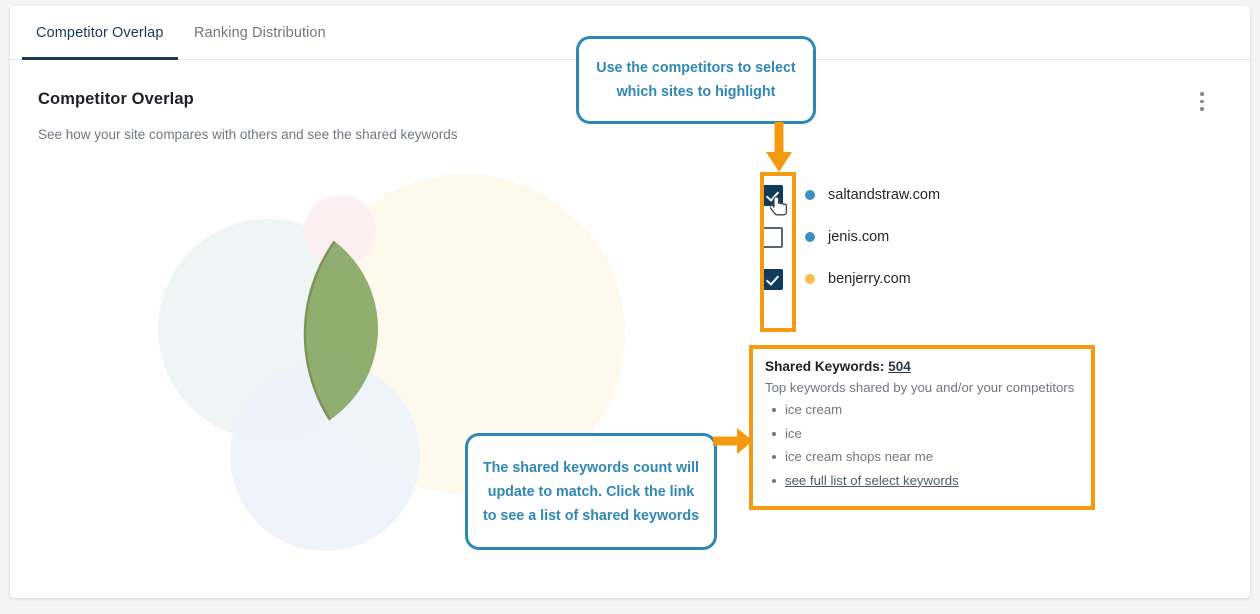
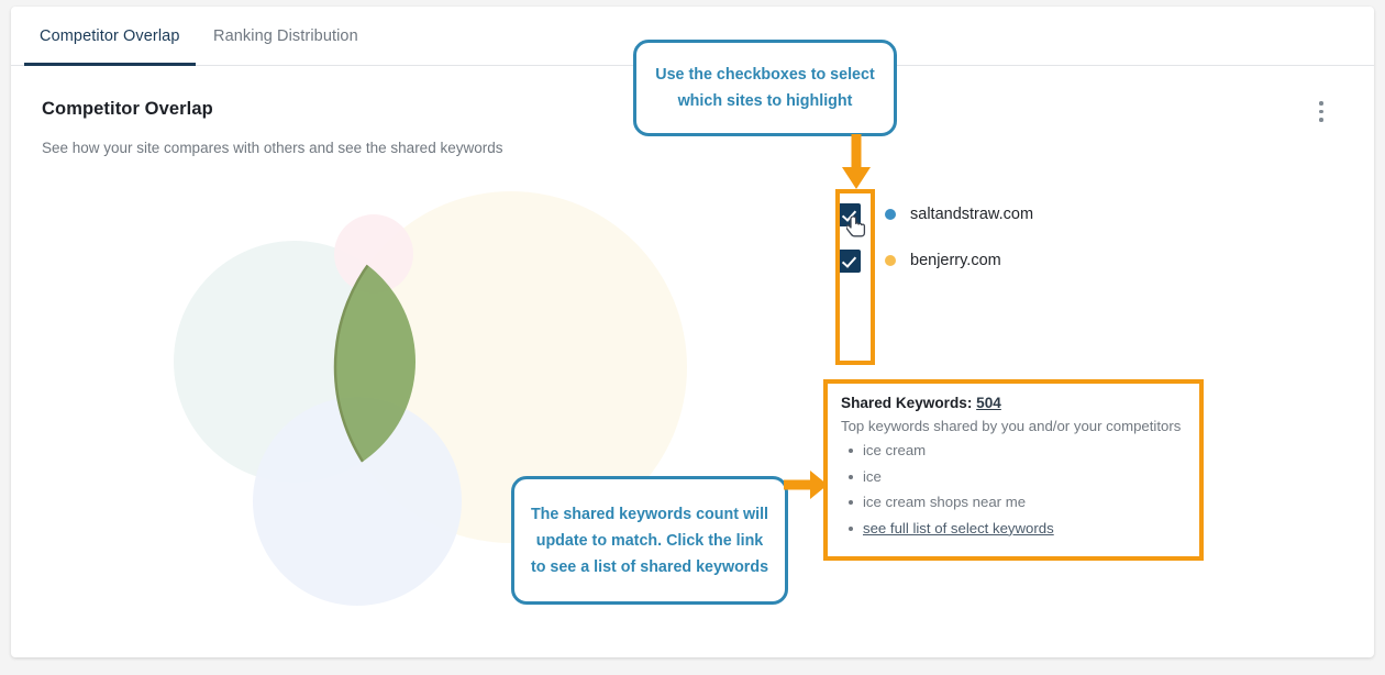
  Competitor Overlap
  Ranking Distribution
  Competitor Overlap
  See how your site compares with others and see the shared keywords
  saltandstraw.com
- jenis.com
  benjerry.com
  Shared Keywords: 504
  Top keywords shared by you and/or your competitors
  ice cream
  ice
  ice cream shops near me
  see full list of select keywords
- Use the competitors to select which sites to highlight
+ Use the checkboxes to select which sites to highlight
  The shared keywords count will update to match. Click the link to see a list of shared keywords
